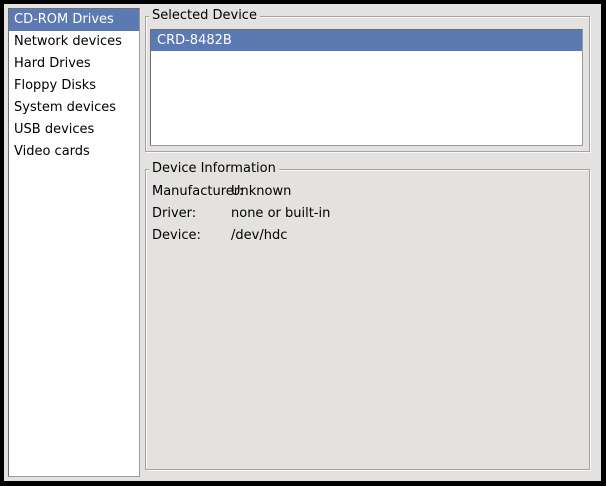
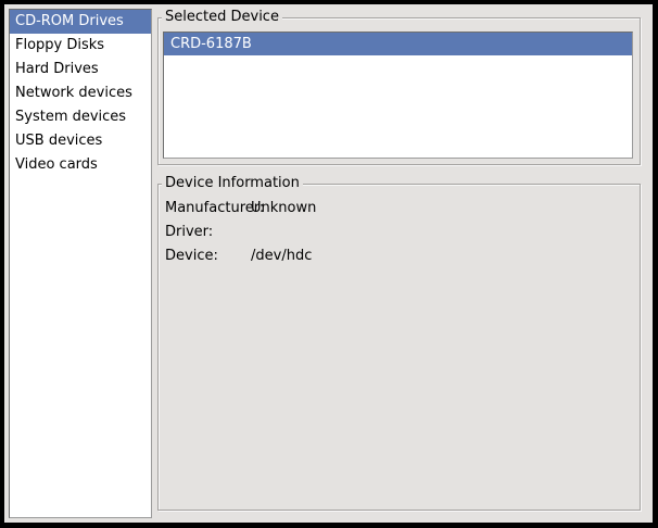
  CD-ROM Drives
- Network devices
+ Floppy Disks
  Hard Drives
- Floppy Disks
+ Network devices
  System devices
  USB devices
  Video cards
  Selected Device
- CRD-8482B
+ CRD-6187B
  Device Information
  Manufacture
  Unknown
  Driver:
- none or built-in
  Device:
  /dev/hdc
